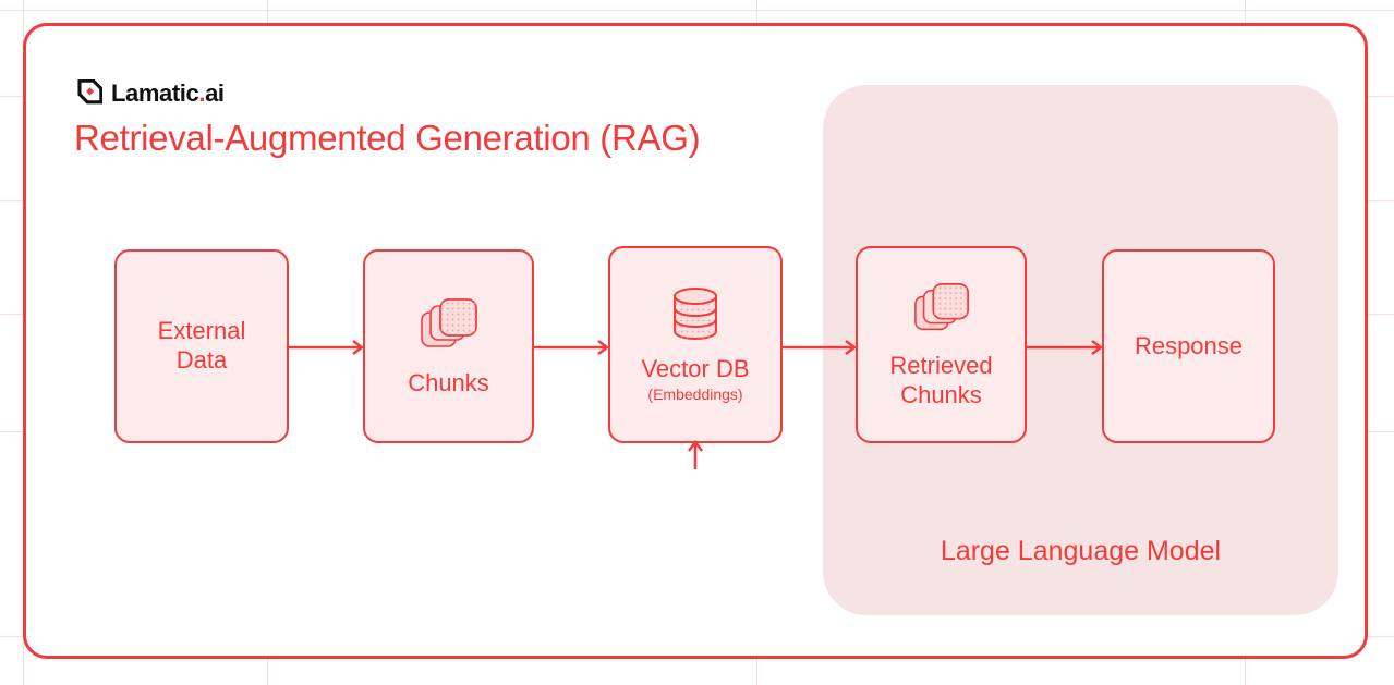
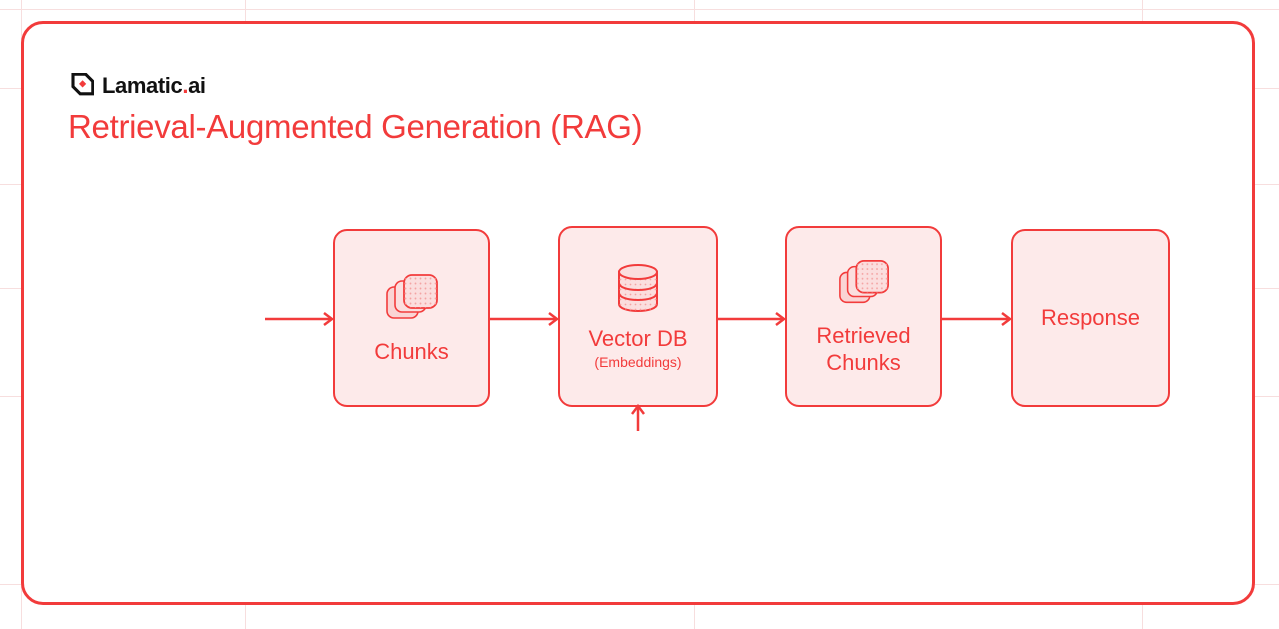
  Lamatic.ai
  Retrieval-Augmented Generation (RAG)
- Large Language Model
- External
- Data
  Chunks
  Vector DB
  (Embeddings)
  Retrieved
  Chunks
  Response
